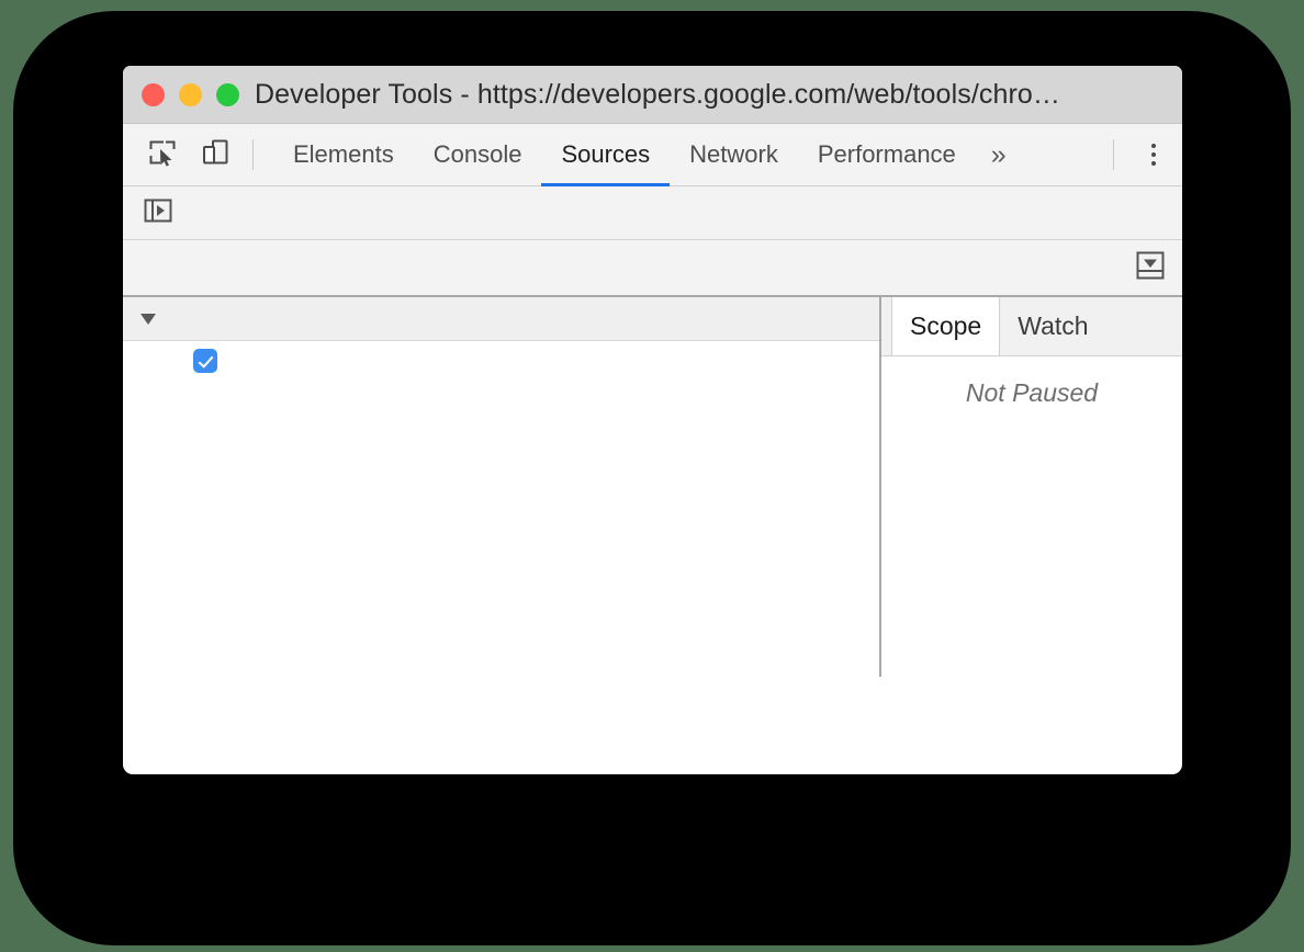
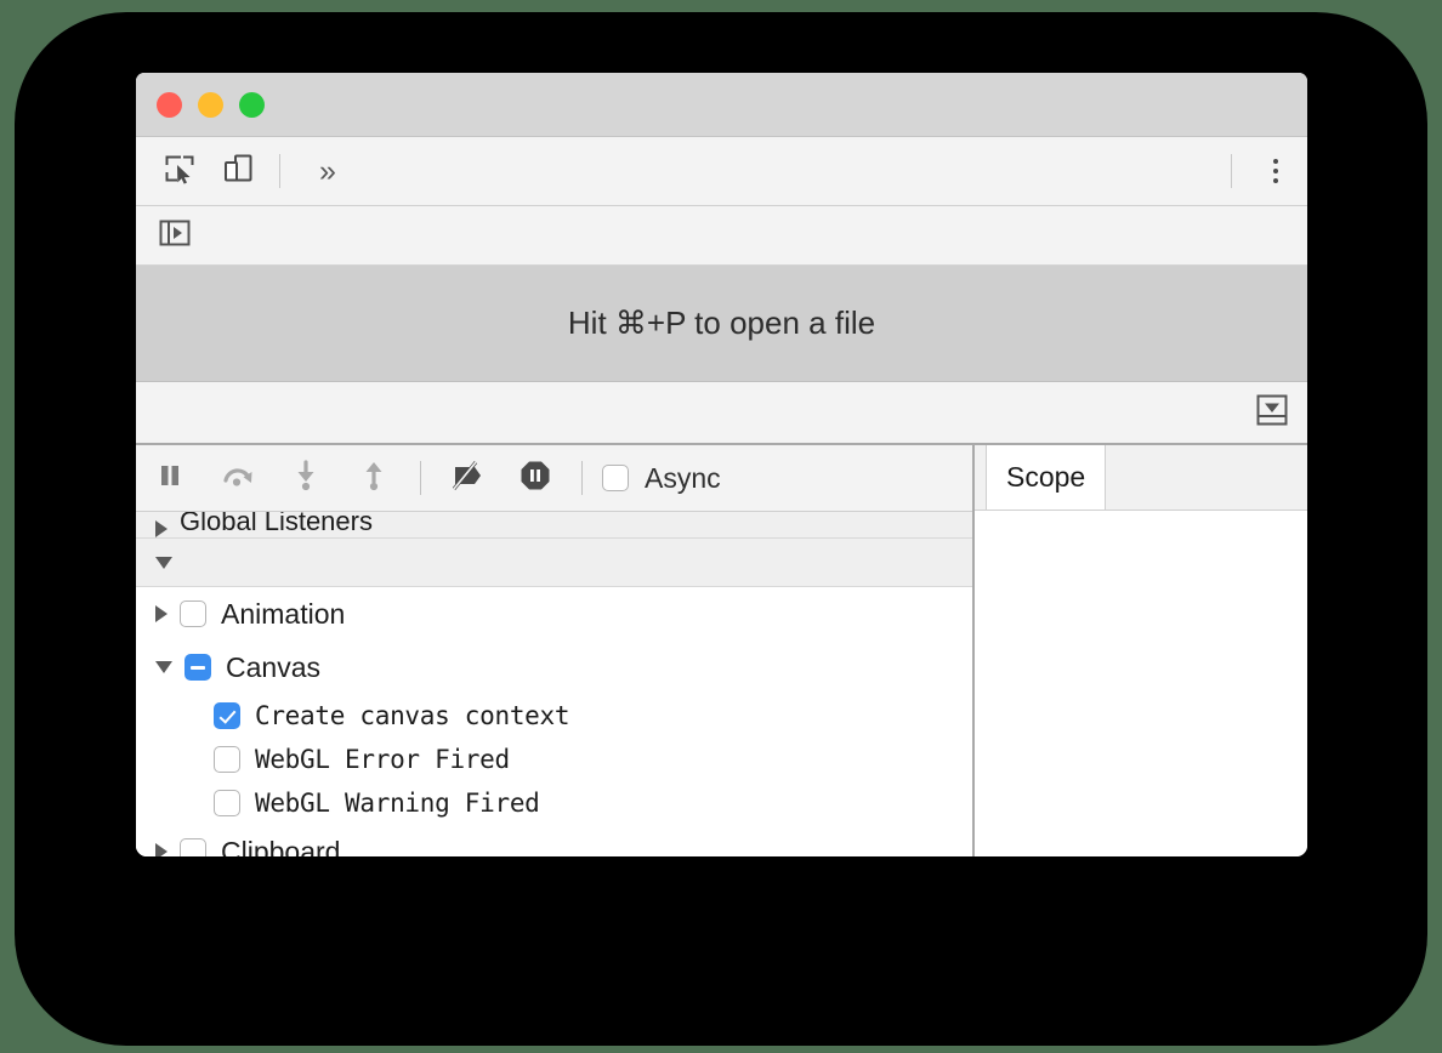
- Developer Tools - https://developers.google.com/web/tools/chro…
- Elements
- Console
- Sources
- Network
- Performance
  »
+ Hit ⌘+P to open a file
+ Async
+ Global Listeners
+ Animation
+ Canvas
+ Create canvas context
+ WebGL Error Fired
+ WebGL Warning Fired
+ Clipboard
  Scope
- Watch
- Not Paused
